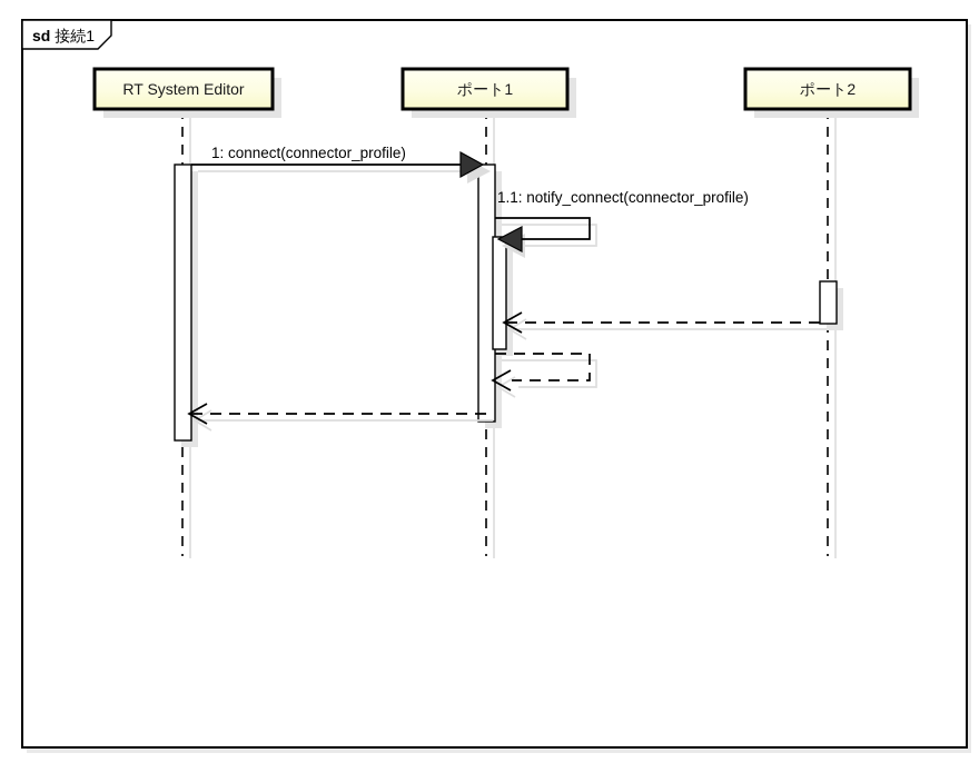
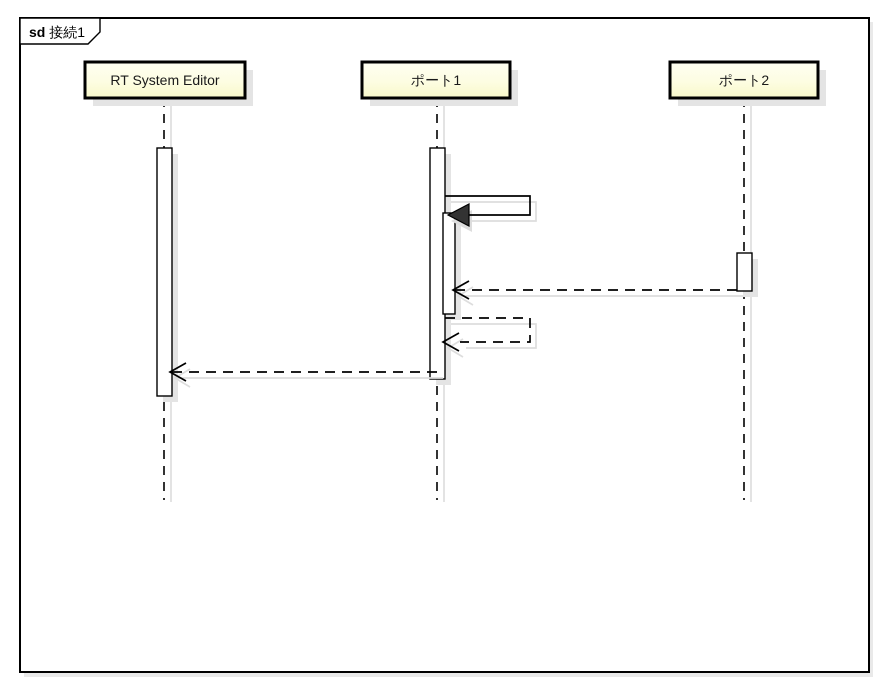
  sd 接続1
  RT System Editor
  ポート1
  ポート2
- 1: connect(connector_profile)
- 1.1: notify_connect(connector_profile)
